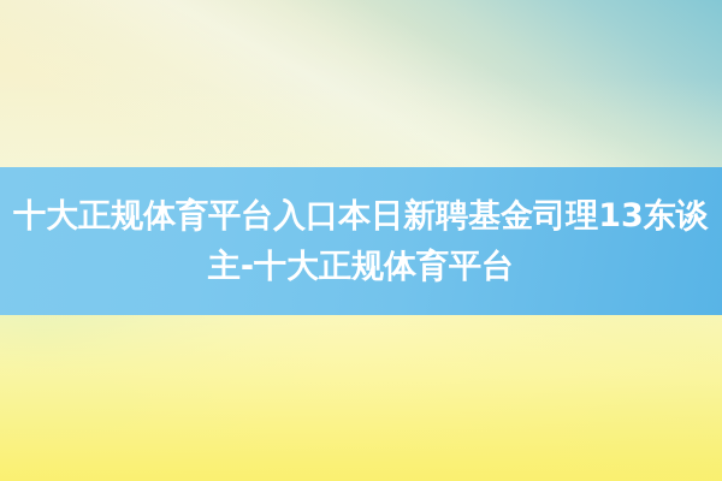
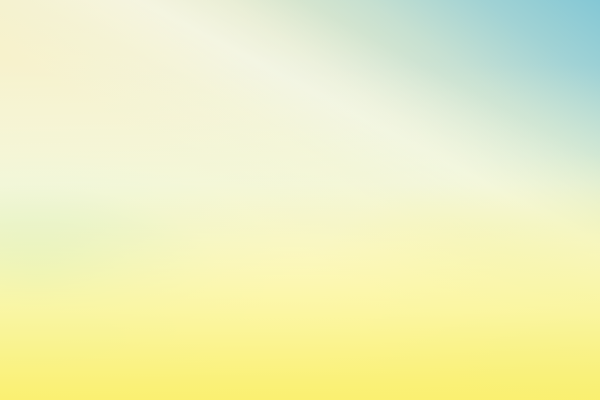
- 十大正规体育平台入口本日新聘基金司理13东谈主-十大正规体育平台
